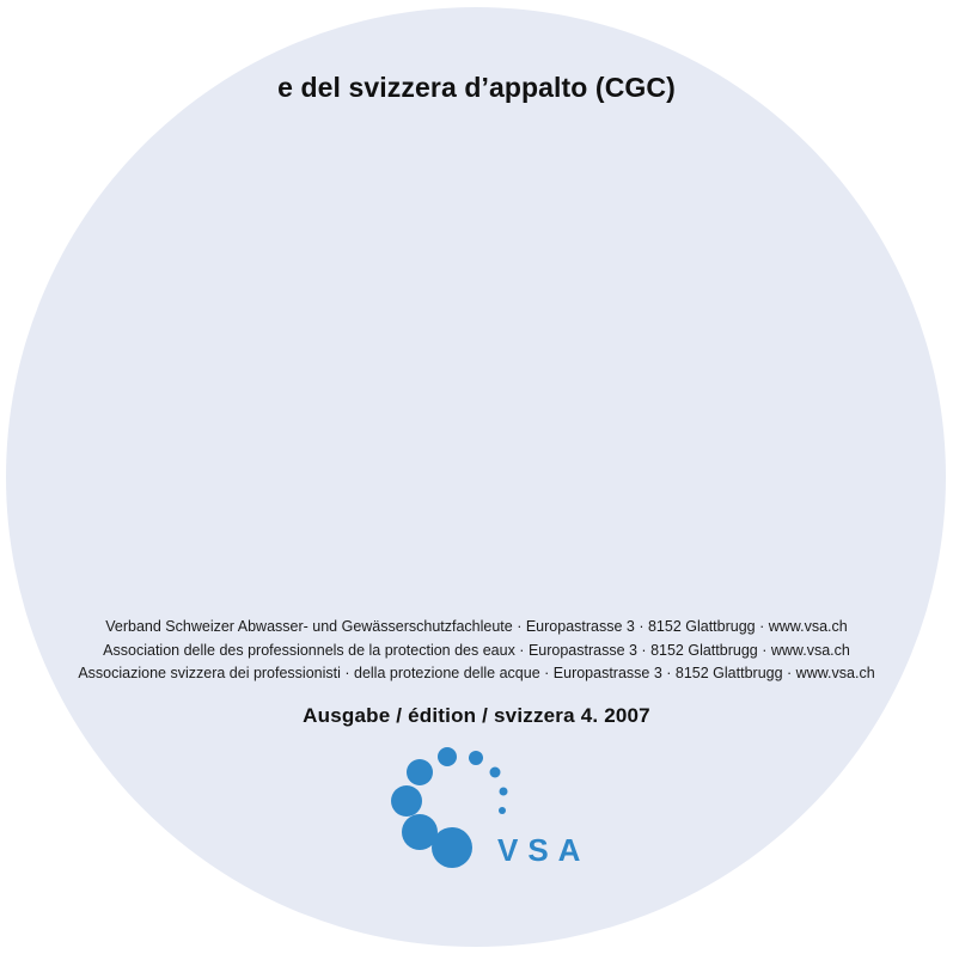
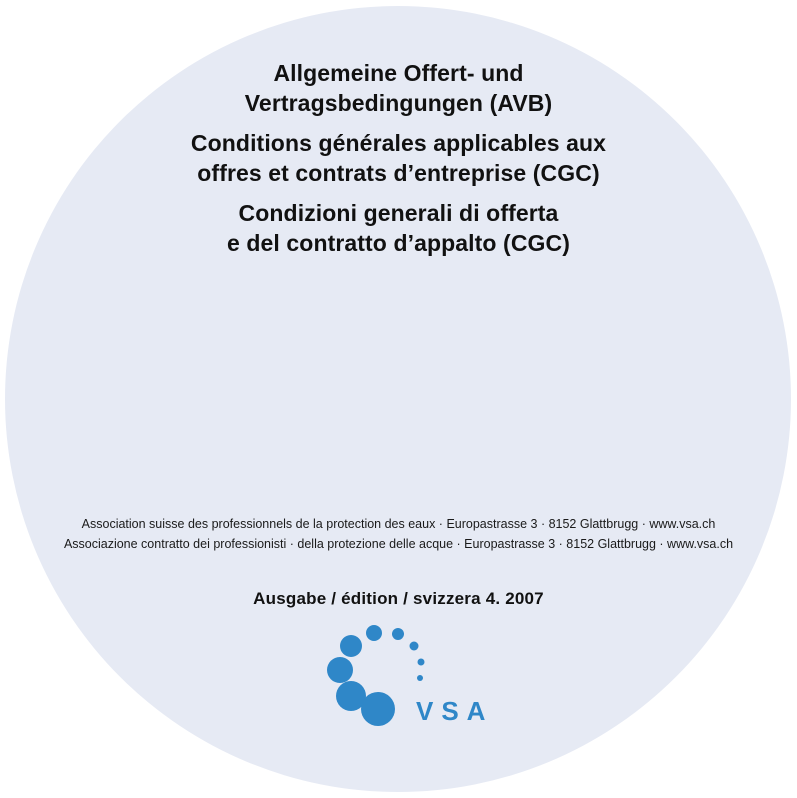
+ Allgemeine Offert- und
+ Vertragsbedingungen (AVB)
+ Conditions générales applicables aux
+ offres et contrats d’entreprise (CGC)
+ Condizioni generali di offerta
- e del svizzera d’appalto (CGC)
+ e del contratto d’appalto (CGC)
- Verband Schweizer Abwasser- und Gewässerschutzfachleute · Europastrasse 3 · 8152 Glattbrugg · www.vsa.ch
- Association delle des professionnels de la protection des eaux · Europastrasse 3 · 8152 Glattbrugg · www.vsa.ch
+ Association suisse des professionnels de la protection des eaux · Europastrasse 3 · 8152 Glattbrugg · www.vsa.ch
- Associazione svizzera dei professionisti · della protezione delle acque · Europastrasse 3 · 8152 Glattbrugg · www.vsa.ch
+ Associazione contratto dei professionisti · della protezione delle acque · Europastrasse 3 · 8152 Glattbrugg · www.vsa.ch
  Ausgabe / édition / svizzera 4. 2007
  VSA
